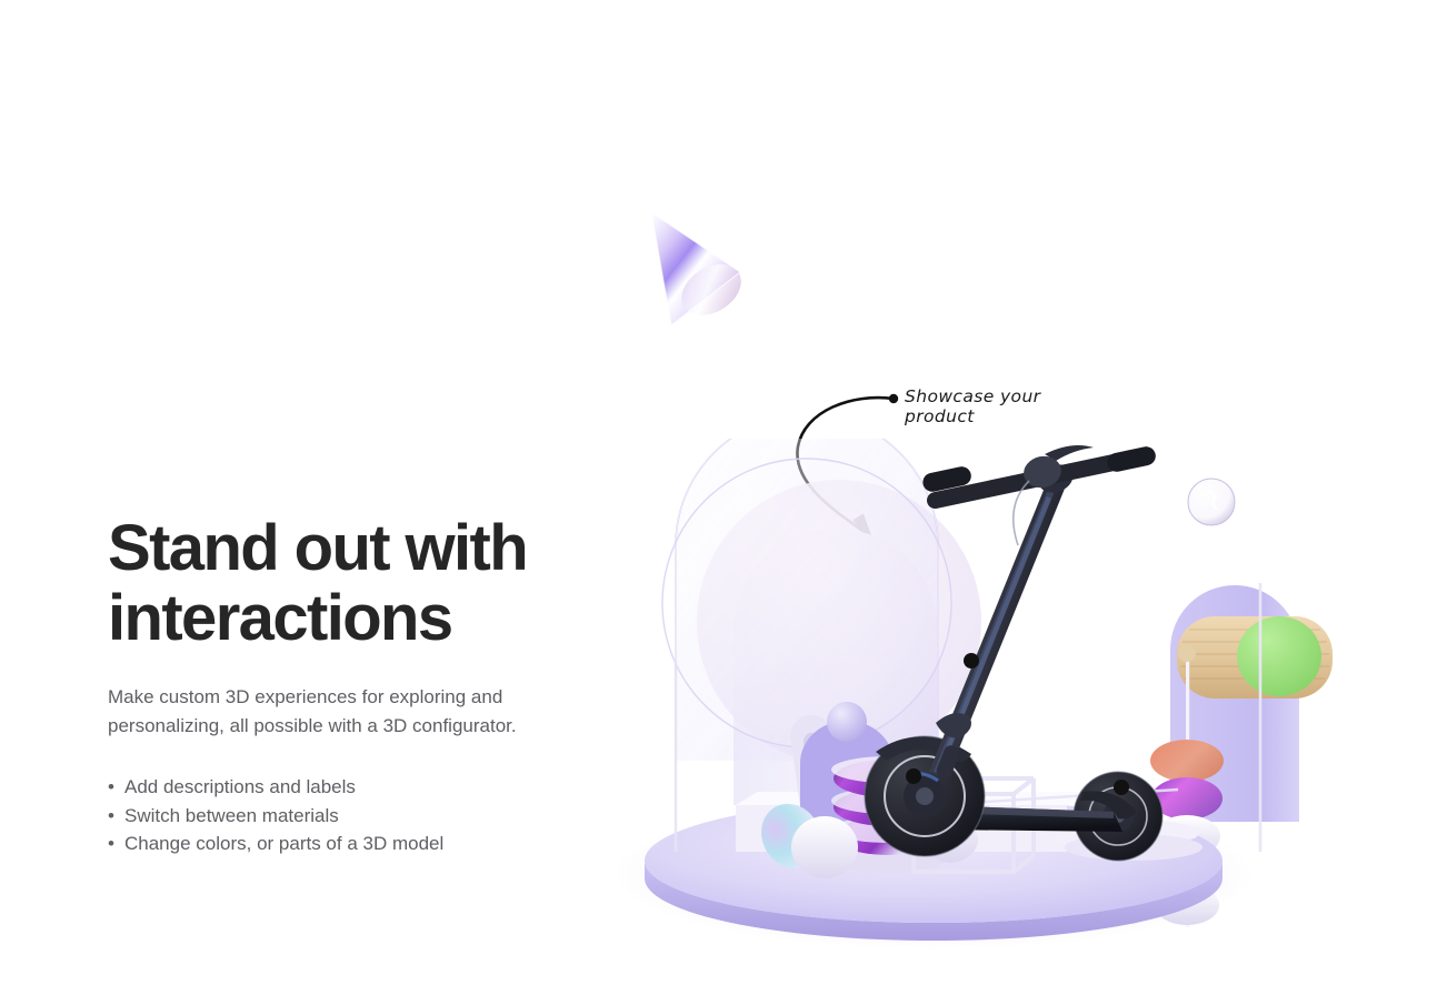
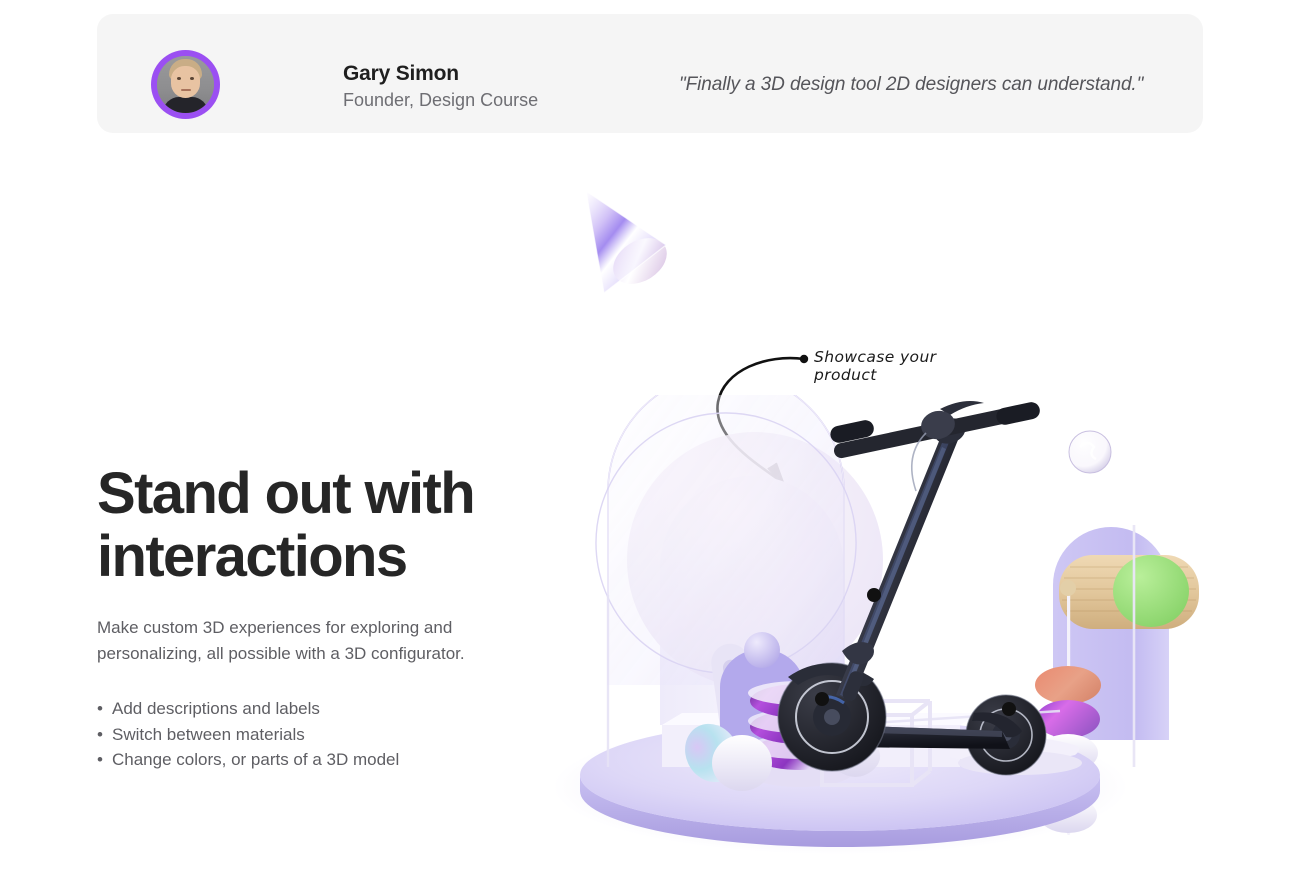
+ Gary Simon
+ Founder, Design Course
+ "Finally a 3D design tool 2D designers can understand."
  Stand out with
  interactions
  Make custom 3D experiences for exploring and personalizing, all possible with a 3D configurator.
  •
  Add descriptions and labels
  •
  Switch between materials
  •
  Change colors, or parts of a 3D model
  Showcase your
  product
